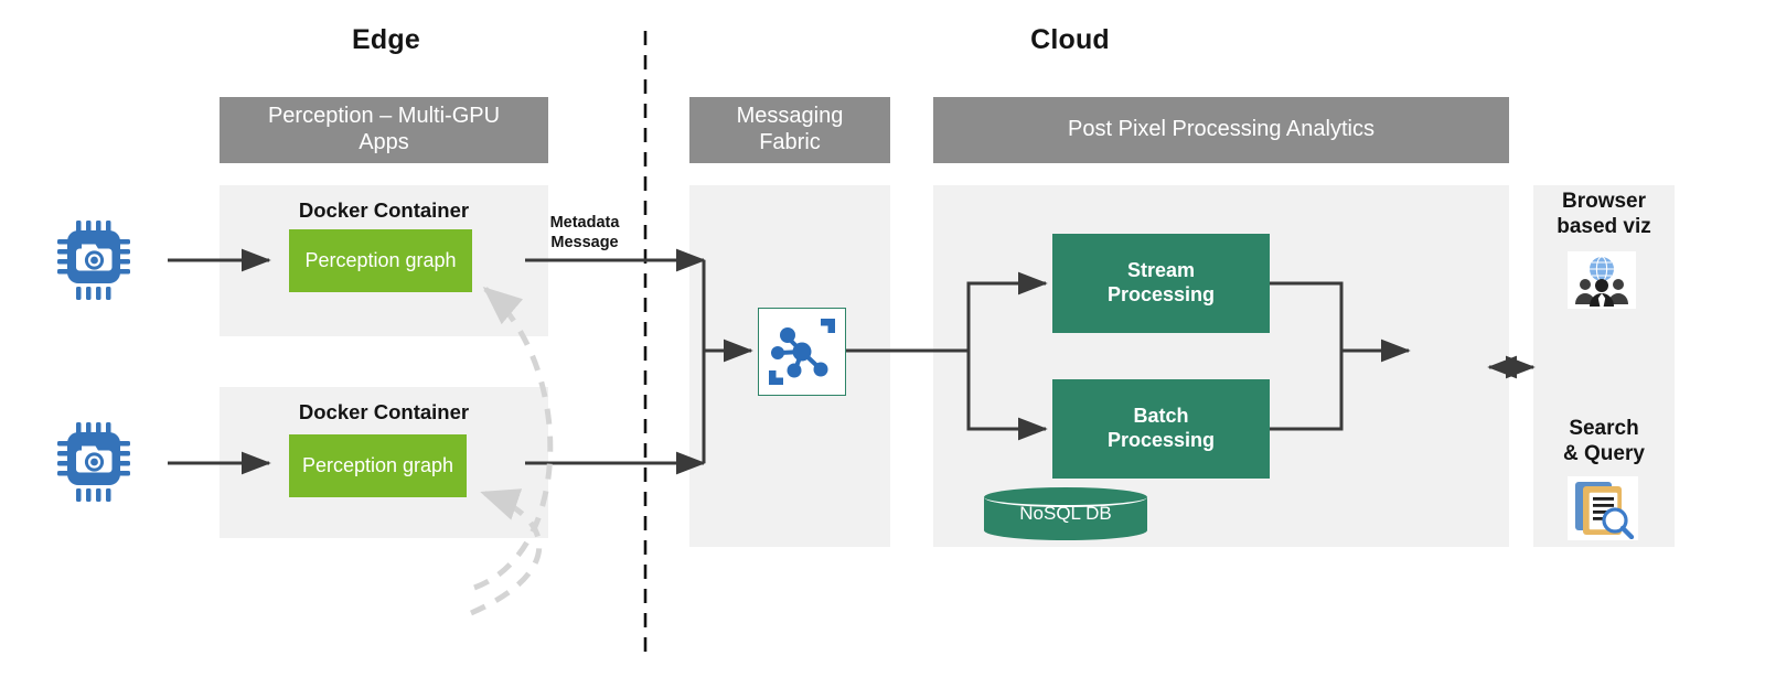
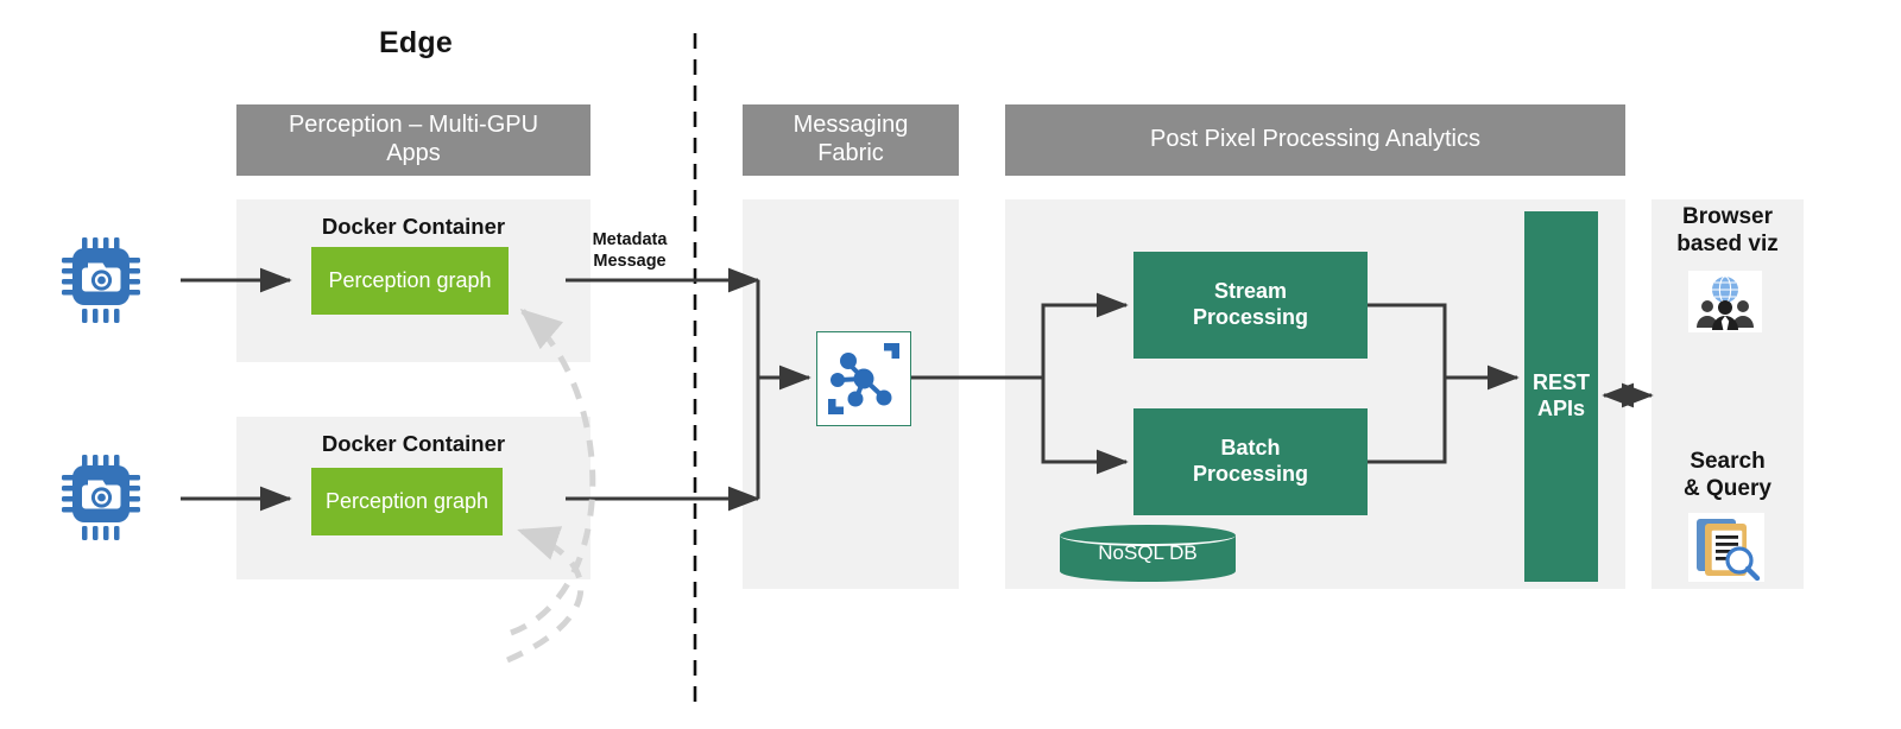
  Edge
- Cloud
  Perception – Multi-GPU
  Apps
  Messaging
  Fabric
  Post Pixel Processing Analytics
  Docker Container
  Perception graph
  Docker Container
  Perception graph
  Metadata
  Message
  Stream
  Processing
  Batch
  Processing
  NoSQL DB
+ REST
+ APIs
  Browser
  based viz
  Search
  & Query
